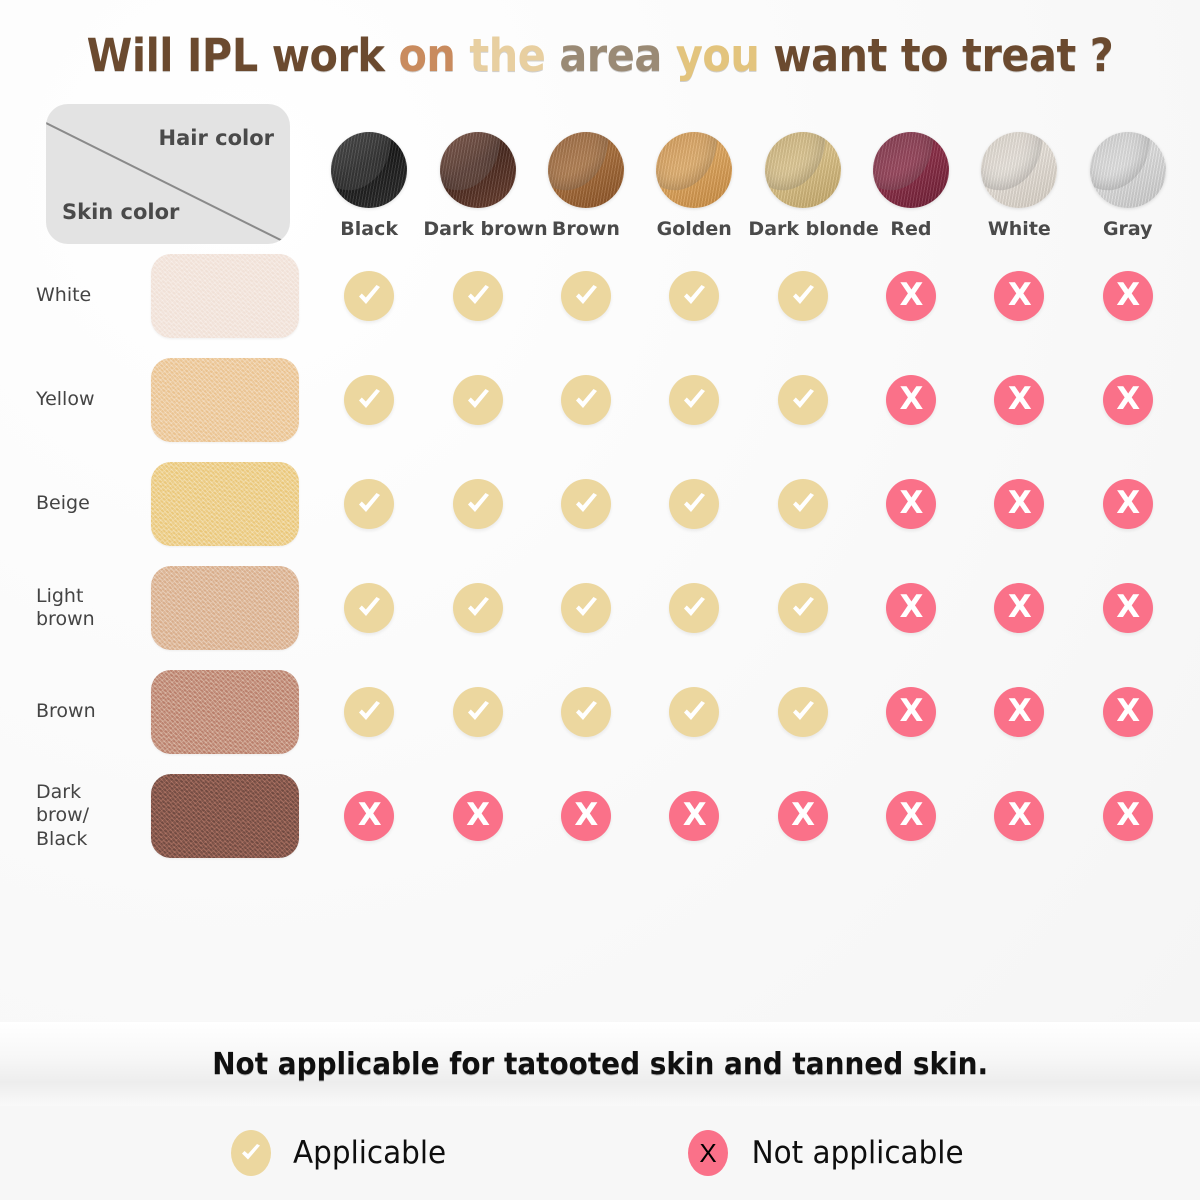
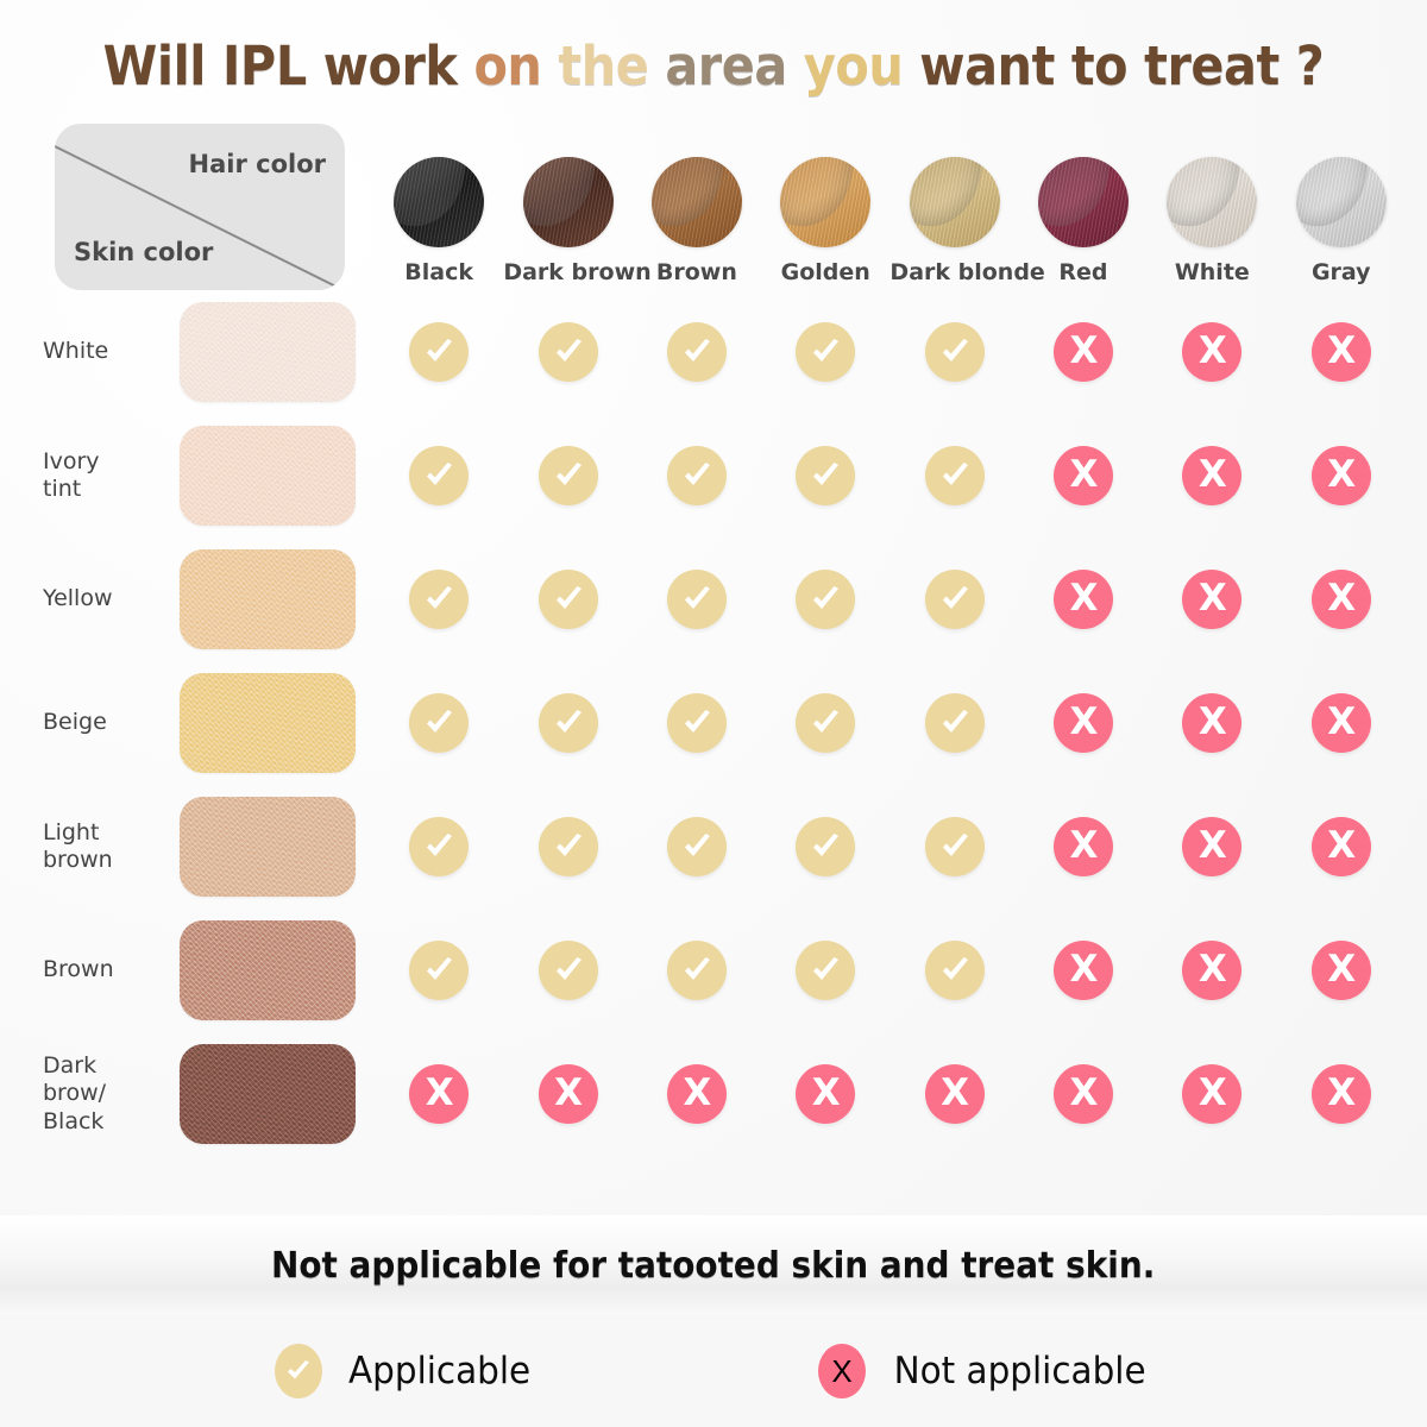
  Will IPL work on the area you want to treat ?
  Hair color Skin color	Black	Dark brown	Brown	Golden	Dark blonde	Red	White	Gray
  White							X	X	X
+ Ivorytint							X	X	X
  Yellow							X	X	X
  Beige							X	X	X
  Lightbrown							X	X	X
  Brown							X	X	X
  Darkbrow/Black		X	X	X	X	X	X	X	X
- Not applicable for tatooted skin and tanned skin.
+ Not applicable for tatooted skin and treat skin.
  Applicable
  X
  Not applicable
